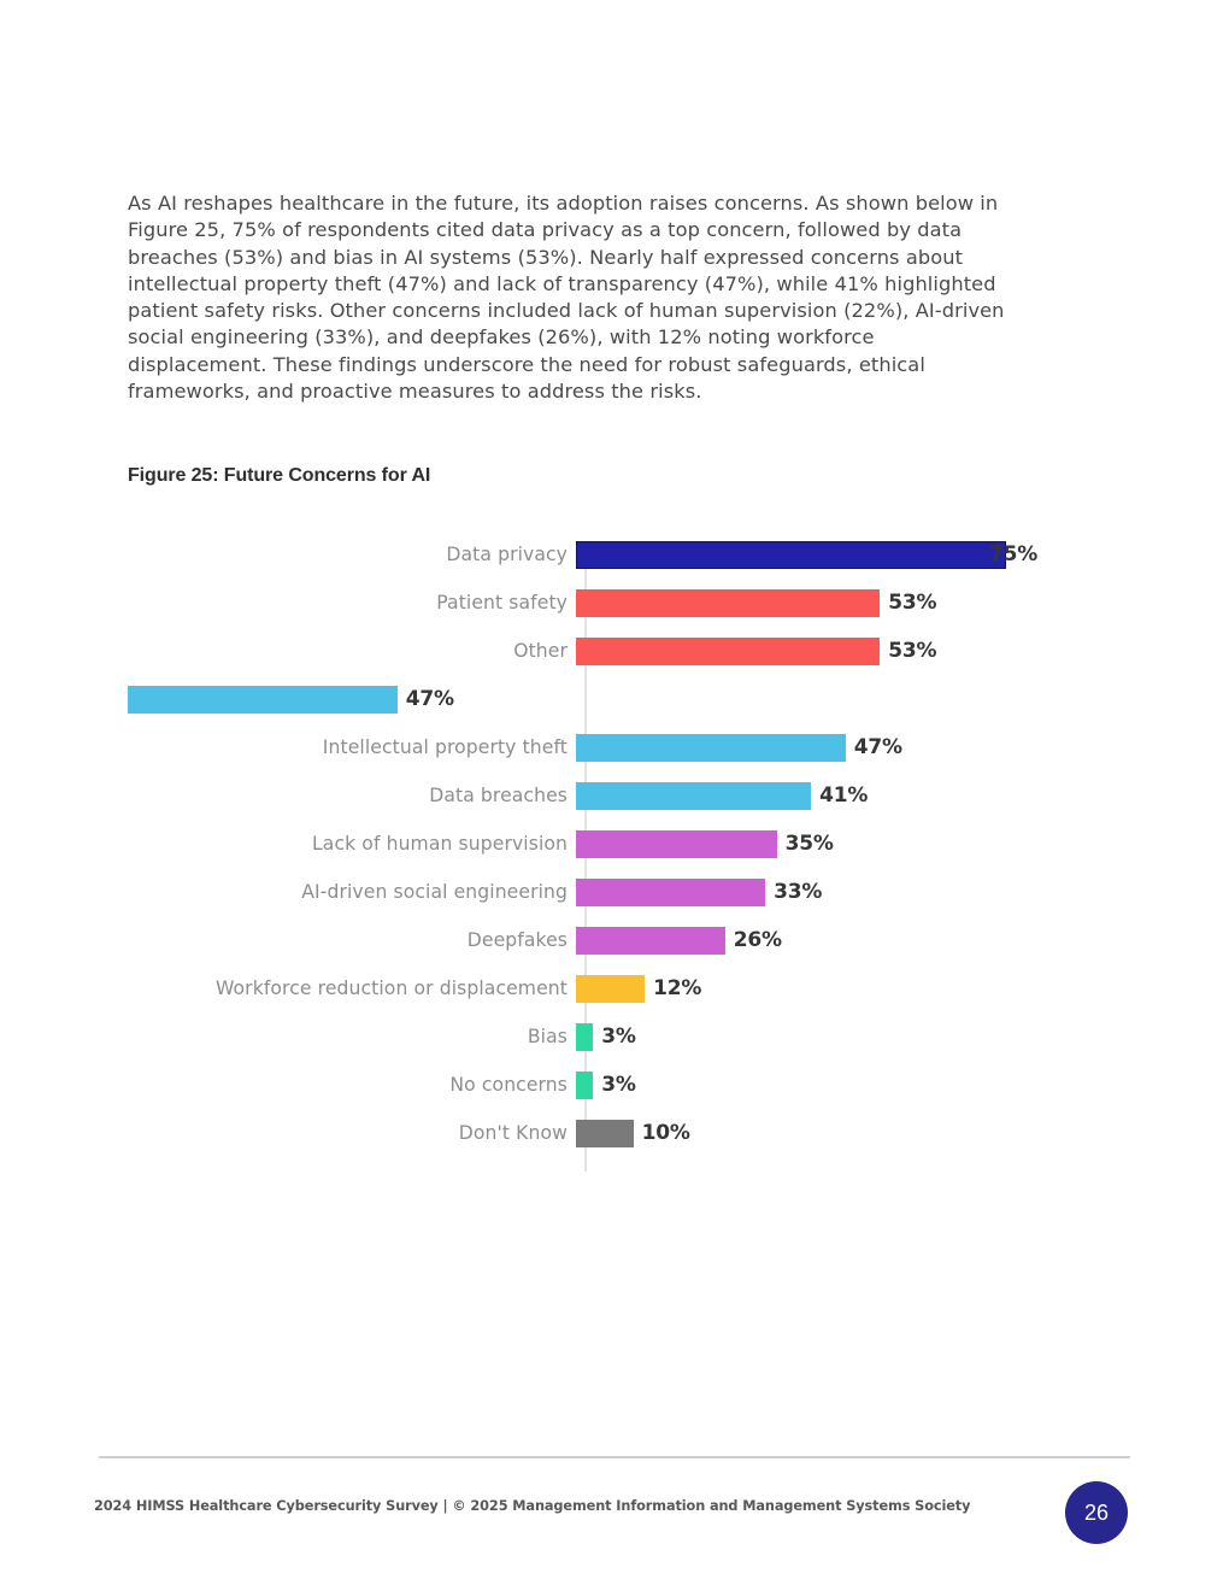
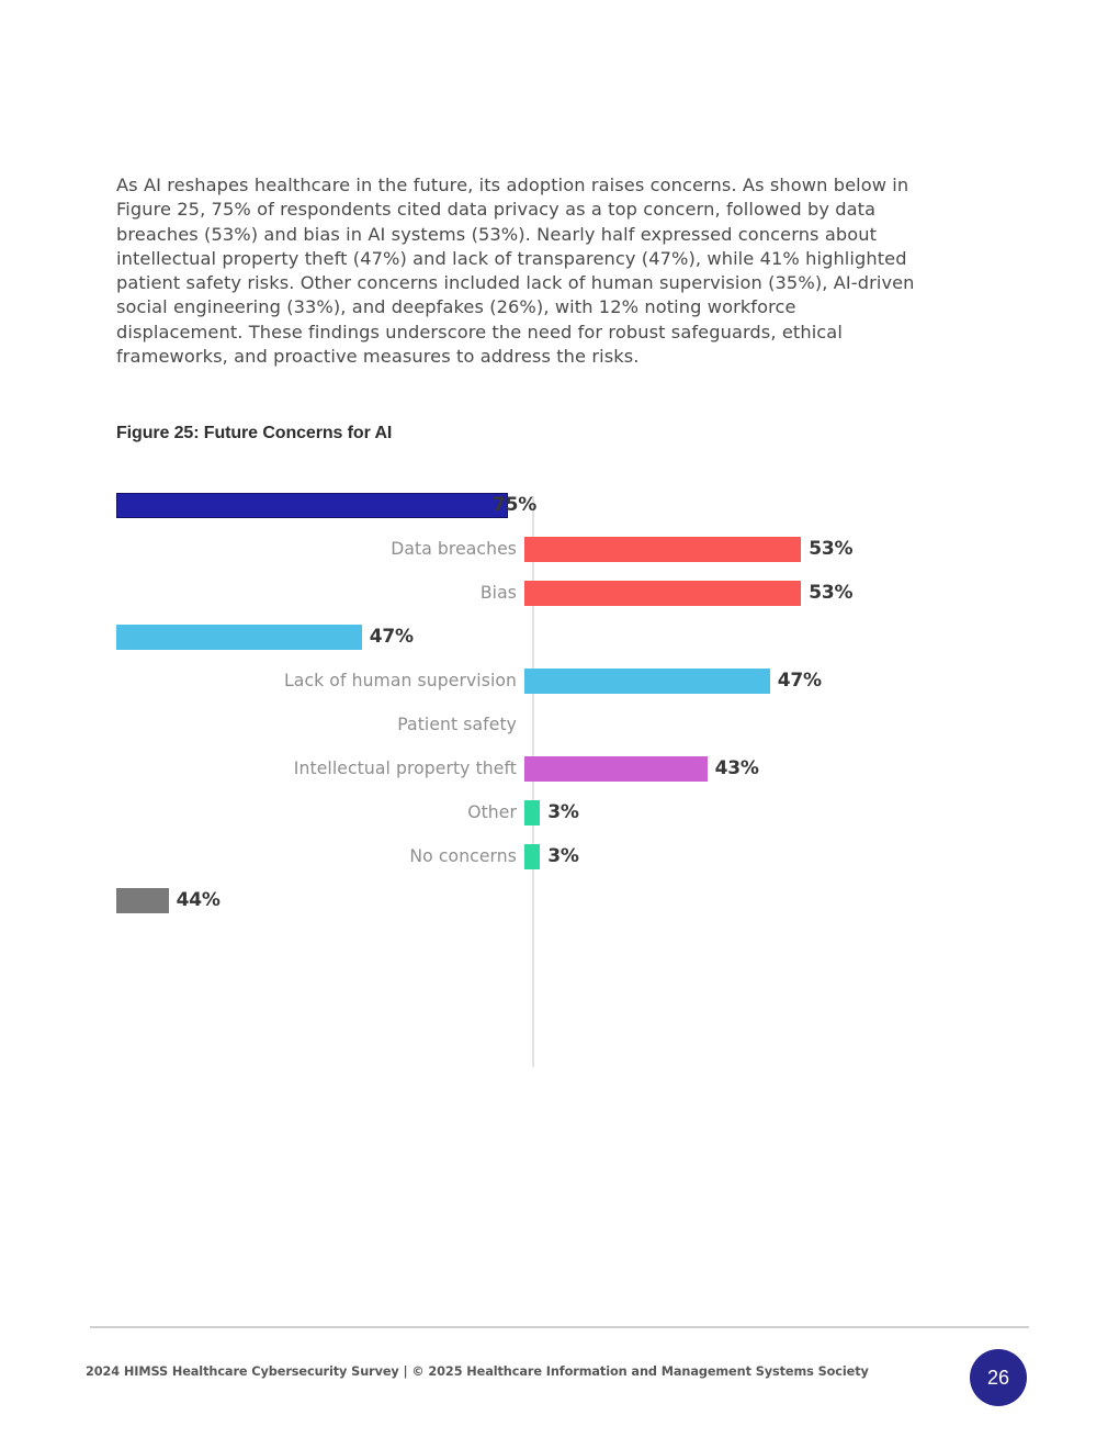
- As AI reshapes healthcare in the future, its adoption raises concerns. As shown below in Figure 25, 75% of respondents cited data privacy as a top concern, followed by data breaches (53%) and bias in AI systems (53%). Nearly half expressed concerns about intellectual property theft (47%) and lack of transparency (47%), while 41% highlighted patient safety risks. Other concerns included lack of human supervision (22%), AI-driven social engineering (33%), and deepfakes (26%), with 12% noting workforce displacement. These findings underscore the need for robust safeguards, ethical frameworks, and proactive measures to address the risks.
+ As AI reshapes healthcare in the future, its adoption raises concerns. As shown below in Figure 25, 75% of respondents cited data privacy as a top concern, followed by data breaches (53%) and bias in AI systems (53%). Nearly half expressed concerns about intellectual property theft (47%) and lack of transparency (47%), while 41% highlighted patient safety risks. Other concerns included lack of human supervision (35%), AI-driven social engineering (33%), and deepfakes (26%), with 12% noting workforce displacement. These findings underscore the need for robust safeguards, ethical frameworks, and proactive measures to address the risks.
  Figure 25: Future Concerns for AI
- Data privacy
  75%
- Patient safety
+ Data breaches
  53%
- Other
+ Bias
  53%
  47%
- Intellectual property theft
+ Lack of human supervision
  47%
- Data breaches
+ Patient safety
- 41%
- Lack of human supervision
+ Intellectual property theft
- 35%
+ 43%
- AI-driven social engineering
- 33%
- Deepfakes
- 26%
- Workforce reduction or displacement
- 12%
- Bias
+ Other
  3%
  No concerns
  3%
- Don't Know
- 10%
+ 44%
- 2024 HIMSS Healthcare Cybersecurity Survey | © 2025 Management Information and Management Systems Society
+ 2024 HIMSS Healthcare Cybersecurity Survey | © 2025 Healthcare Information and Management Systems Society
  26
